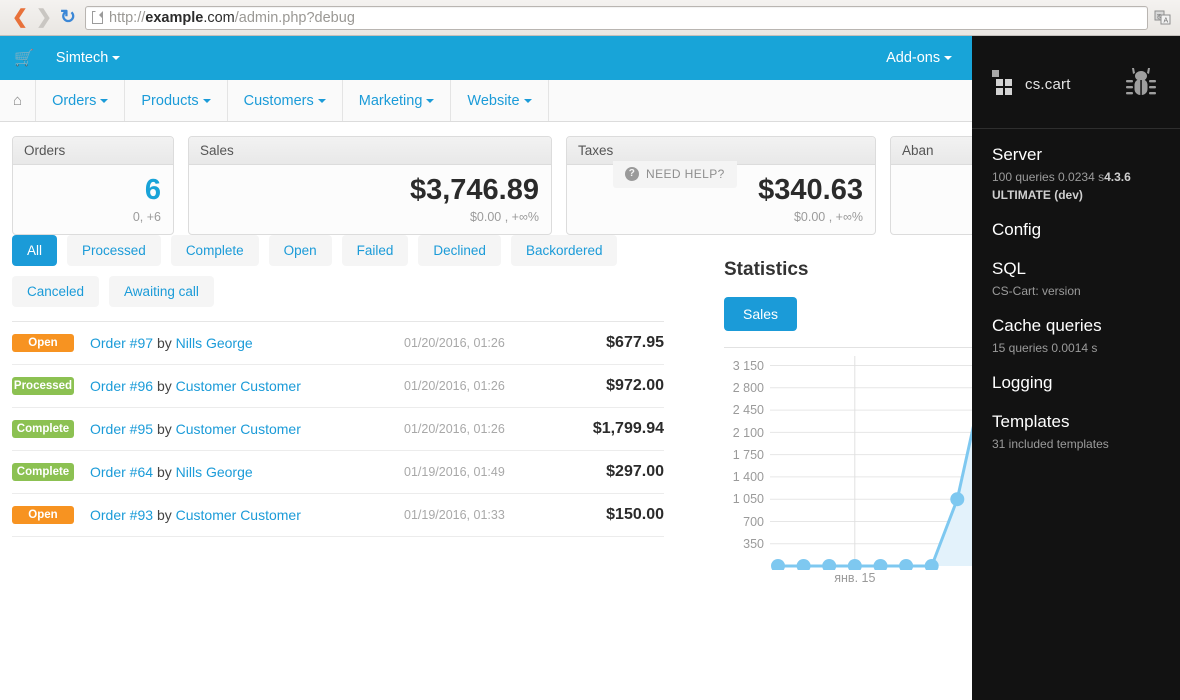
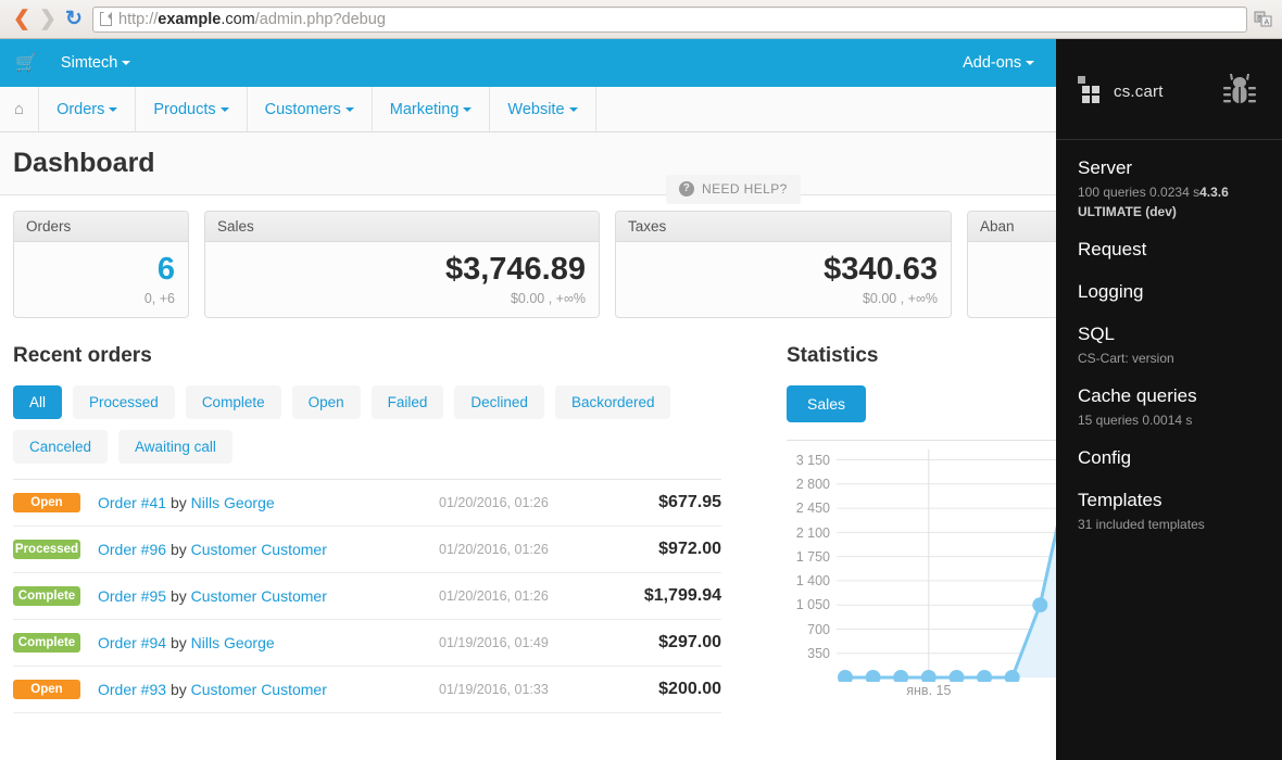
  ❮
  ❯
  ↻
  http://example.com/admin.php?debug
  🛒
  Simtech
  Add-ons
  ⌂
  Orders
  Products
  Customers
  Marketing
  Website
+ Dashboard
  ?
  NEED HELP?
  Orders
  6
  0, +6
  Sales
  $3,746.89
  $0.00 , +∞%
  Taxes
  $340.63
  $0.00 , +∞%
  Aban
+ Recent orders
  All
  Processed
  Complete
  Open
  Failed
  Declined
  Backordered
  Canceled
  Awaiting call
  Open
- Order #97 by Nills George
+ Order #41 by Nills George
  01/20/2016, 01:26
  $677.95
  Processed
  Order #96 by Customer Customer
  01/20/2016, 01:26
  $972.00
  Complete
  Order #95 by Customer Customer
  01/20/2016, 01:26
  $1,799.94
  Complete
- Order #64 by Nills George
+ Order #94 by Nills George
  01/19/2016, 01:49
  $297.00
  Open
  Order #93 by Customer Customer
  01/19/2016, 01:33
- $150.00
+ $200.00
  Statistics
  Sales
  350
  700
  1 050
  1 400
  1 750
  2 100
  2 450
  2 800
  3 150
  янв. 15
  cs.cart
  Server
  100 queries 0.0234 s4.3.6
  ULTIMATE (dev)
+ Request
- Config
+ Logging
  SQL
  CS-Cart: version
  Cache queries
  15 queries 0.0014 s
- Logging
+ Config
  Templates
  31 included templates
